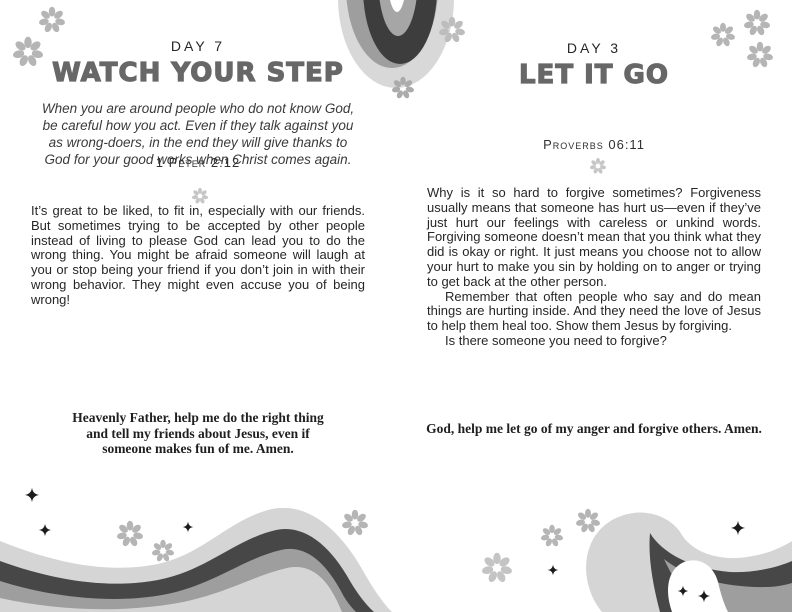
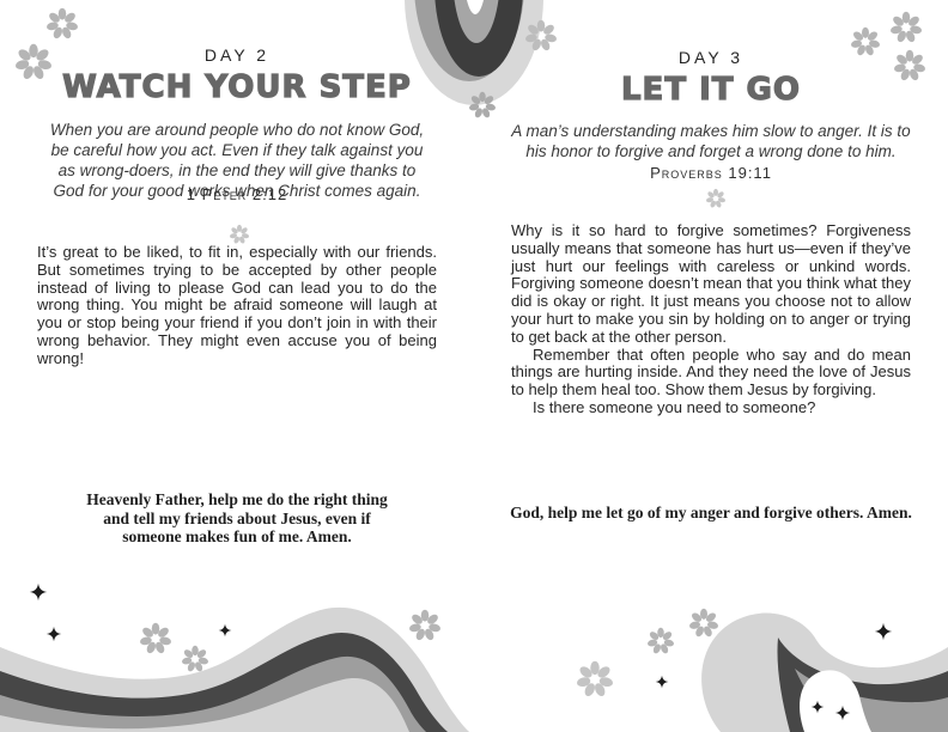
- DAY 7
+ DAY 2
  WATCH YOUR STEP
  When you are around people who do not know God, be careful how you act. Even if they talk against you as wrong-doers, in the end they will give thanks to God for your good works when Christ comes again.
  1 Peter 2:12
  It’s great to be liked, to fit in, especially with our friends. But sometimes trying to be accepted by other people instead of living to please God can lead you to do the wrong thing. You might be afraid someone will laugh at you or stop being your friend if you don’t join in with their wrong behavior. They might even accuse you of being wrong!
  Heavenly Father, help me do the right thing and tell my friends about Jesus, even if someone makes fun of me. Amen.
  DAY 3
  LET IT GO
+ A man’s understanding makes him slow to anger. It is to his honor to forgive and forget a wrong done to him.
- Proverbs 06:11
+ Proverbs 19:11
  Why is it so hard to forgive sometimes? Forgiveness usually means that someone has hurt us—even if they’ve just hurt our feelings with careless or unkind words. Forgiving someone doesn’t mean that you think what they did is okay or right. It just means you choose not to allow your hurt to make you sin by holding on to anger or trying to get back at the other person.
  Remember that often people who say and do mean things are hurting inside. And they need the love of Jesus to help them heal too. Show them Jesus by forgiving.
- Is there someone you need to forgive?
+ Is there someone you need to someone?
  God, help me let go of my anger and forgive others. Amen.
